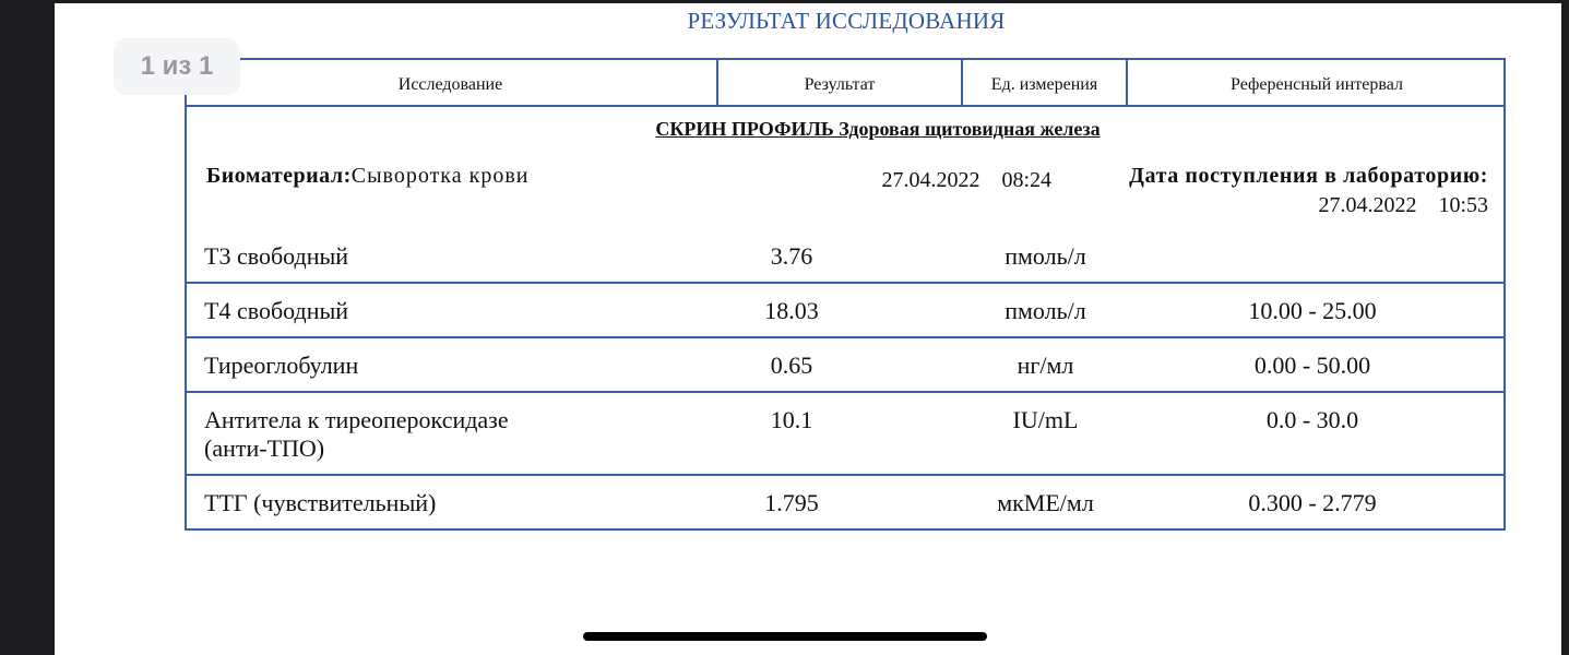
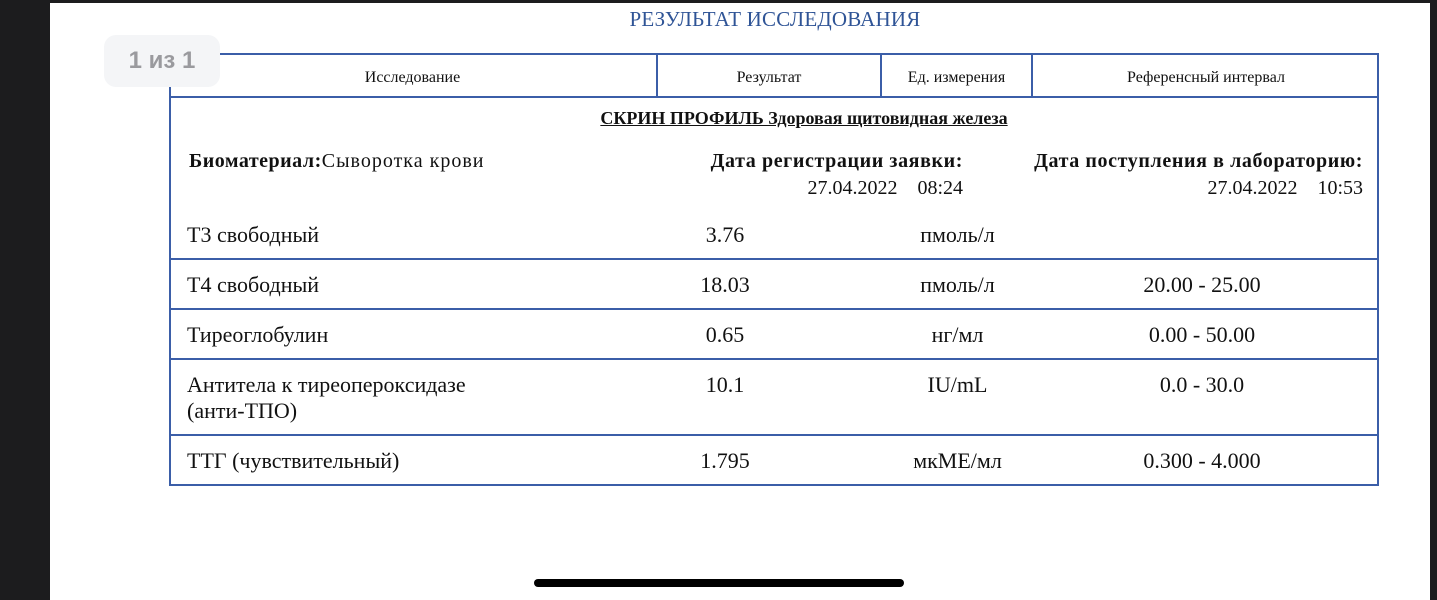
  РЕЗУЛЬТАТ ИССЛЕДОВАНИЯ
  1 из 1
  Исследование
  Результат
  Ед. измерения
  Референсный интервал
  СКРИН ПРОФИЛЬ Здоровая щитовидная железа
  Биоматериал:Сыворотка крови
+ Дата регистрации заявки:
  27.04.2022 08:24
  Дата поступления в лабораторию:
  27.04.2022 10:53
  Т3 свободный
  3.76
  пмоль/л
  Т4 свободный
  18.03
  пмоль/л
- 10.00 - 25.00
+ 20.00 - 25.00
  Тиреоглобулин
  0.65
  нг/мл
  0.00 - 50.00
  Антитела к тиреопероксидазе
  (анти-ТПО)
  10.1
  IU/mL
  0.0 - 30.0
  ТТГ (чувствительный)
  1.795
  мкМЕ/мл
- 0.300 - 2.779
+ 0.300 - 4.000
